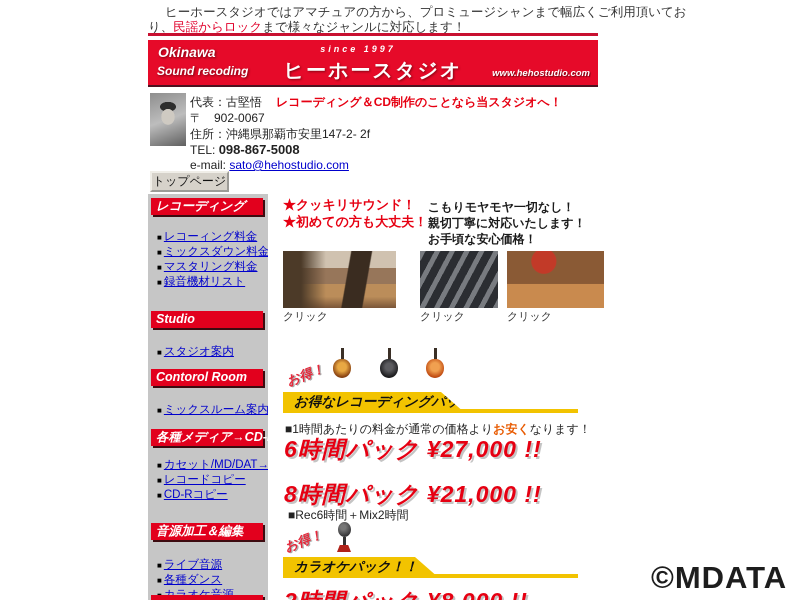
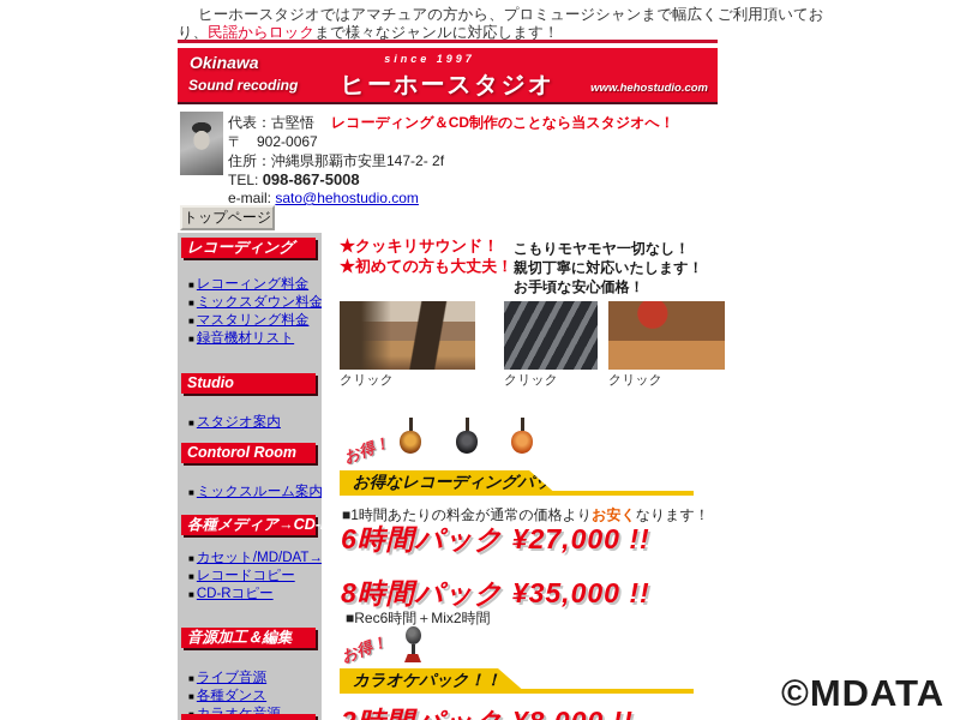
  ヒーホースタジオではアマチュアの方から、プロミュージシャンまで幅広くご利用頂いてお
  り、民謡からロックまで様々なジャンルに対応します！
  Okinawa
  Sound recoding
  since 1997
  ヒーホースタジオ
  www.hehostudio.com
  代表：古堅悟 レコーディング＆CD制作のことなら当スタジオへ！
  〒 902-0067
  住所：沖縄県那覇市安里147-2- 2f
  TEL: 098-867-5008
  e-mail: sato@hehostudio.com
  トップページ
  レコーディング
  ■
  レコーィング料金
  ■
  ミックスダウン料金
  ■
  マスタリング料金
  ■
  録音機材リスト
  Studio
  ■
  スタジオ案内
  Contorol Room
  ■
  ミックスルーム案内
  各種メディア→CD-
  ■
  カセット/MD/DAT→
  ■
  レコードコピー
  ■
  CD-Rコピー
  音源加工＆編集
  ■
  ライブ音源
  ■
  各種ダンス
  ★クッキリサウンド！
  ★初めての方も大丈夫！
  こもりモヤモヤ一切なし！
  親切丁寧に対応いたします！
  お手頃な安心価格！
  クリック
  クリック
  クリック
  お得なレコーディングパ
  ■1時間あたりの料金が通常の価格よりお安くなります！
  6時間パック ¥27,000 !!
- 8時間パック ¥21,000 !!
+ 8時間パック ¥35,000 !!
  ■Rec6時間＋Mix2時間
  カラオケパック！！
  ©MDATA
